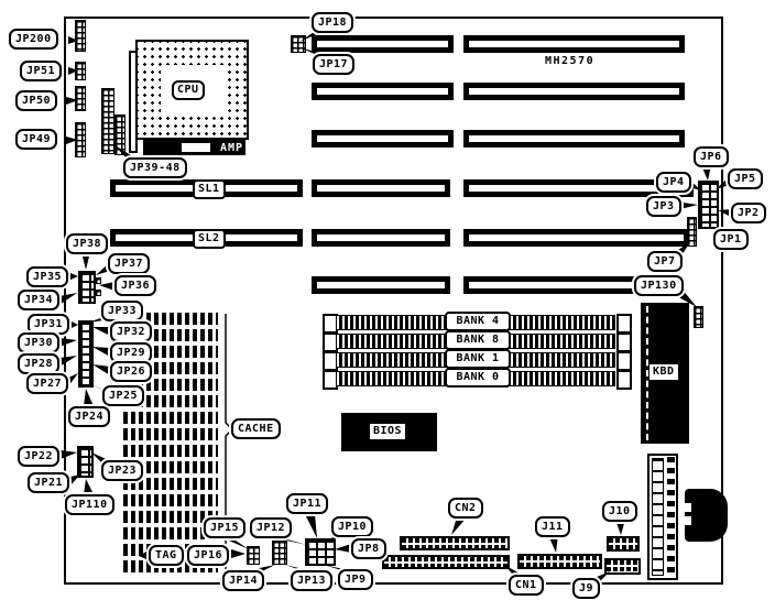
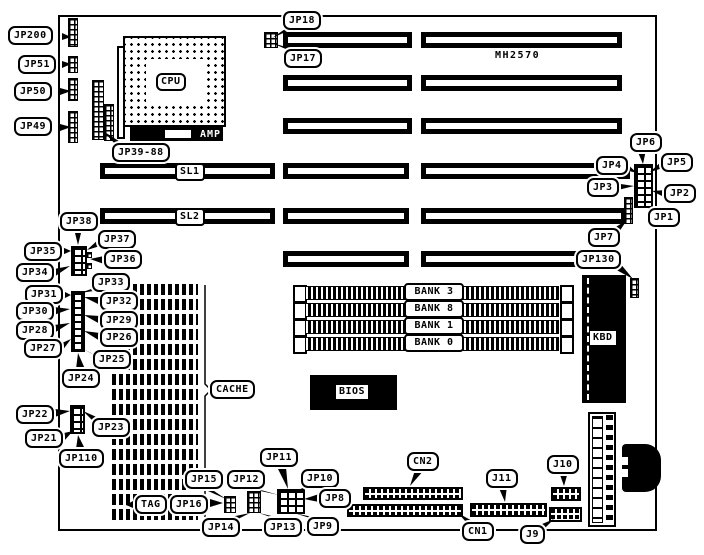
  CPU
  AMP
  SL1
  SL2
  MH2570
- BANK 4
+ BANK 3
  BANK 8
  BANK 1
  BANK 0
  BIOS
  KBD
  JP200
  JP51
  JP50
  JP49
- JP39-48
+ JP39-88
  JP18
  JP17
  JP6
  JP5
  JP4
  JP3
  JP2
  JP1
  JP7
  JP130
  JP38
  JP37
  JP35
  JP36
  JP34
  JP33
  JP31
  JP32
  JP30
  JP29
  JP28
  JP26
  JP27
  JP25
  JP24
  CACHE
  JP22
  JP23
  JP21
  JP110
  TAG
  JP16
  JP15
  JP14
  JP12
  JP11
  JP13
  JP10
  JP9
  JP8
  CN2
  CN1
  J11
  J10
  J9
